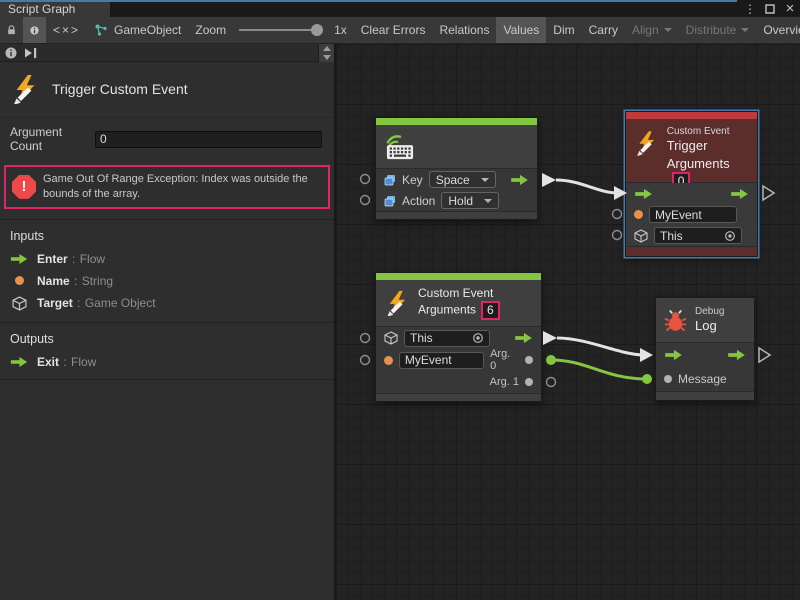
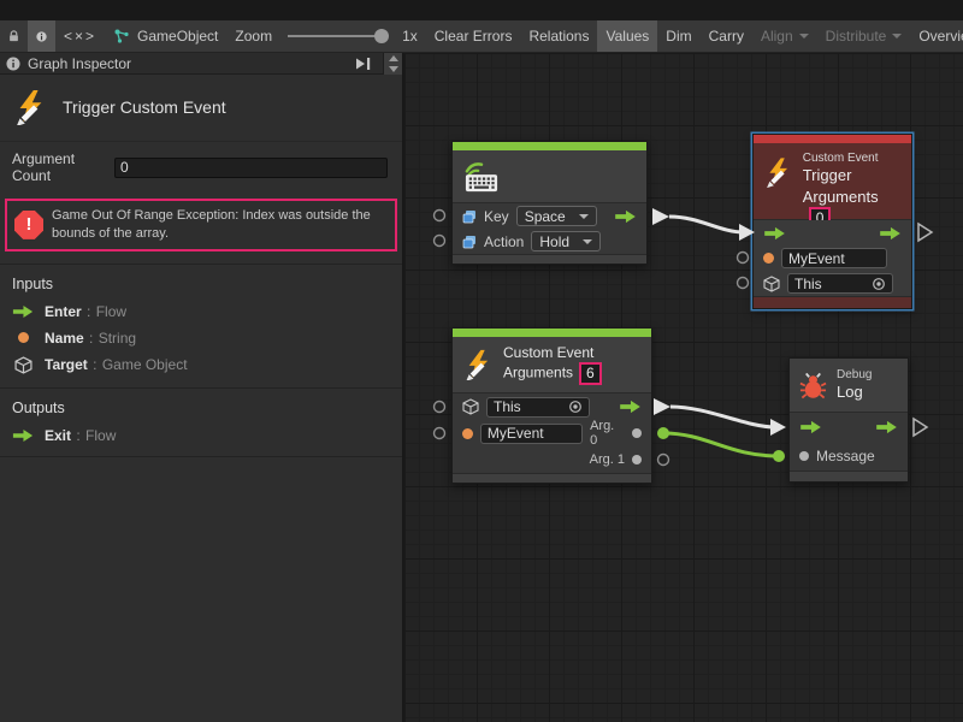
- Script Graph
- ⋮
- ×
  <×>
  GameObject
  Zoom
  1x
  Clear Errors
  Relations
  Values
  Dim
  Carry
  Align
  Distribute
  Overvi
+ Graph Inspector
  Trigger Custom Event
  Argument Count
  0
  !
  Game Out Of Range Exception: Index was outside the bounds of the array.
  Inputs
  Enter : Flow
  Name : String
  Target : Game Object
  Outputs
  Exit : Flow
  Key
  Space
  Action
  Hold
  Custom Event
  Trigger
  Arguments0
  MyEvent
  This
  Custom Event
  Arguments 6
  This
  MyEvent
  Arg. 0
  Arg. 1
  Debug
  Log
  Message
